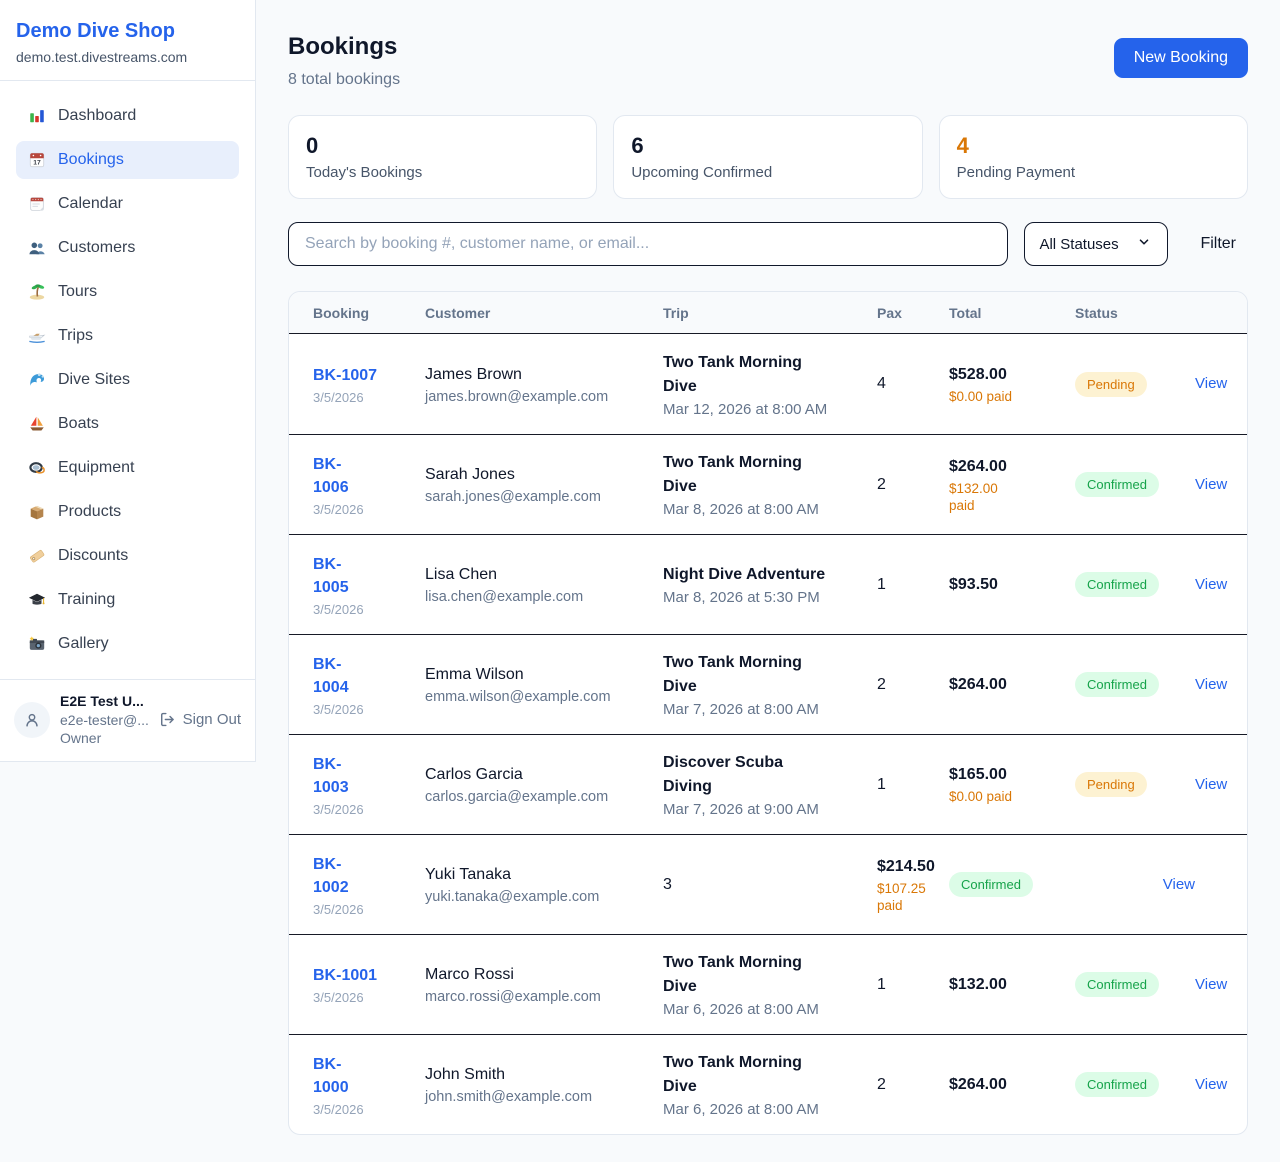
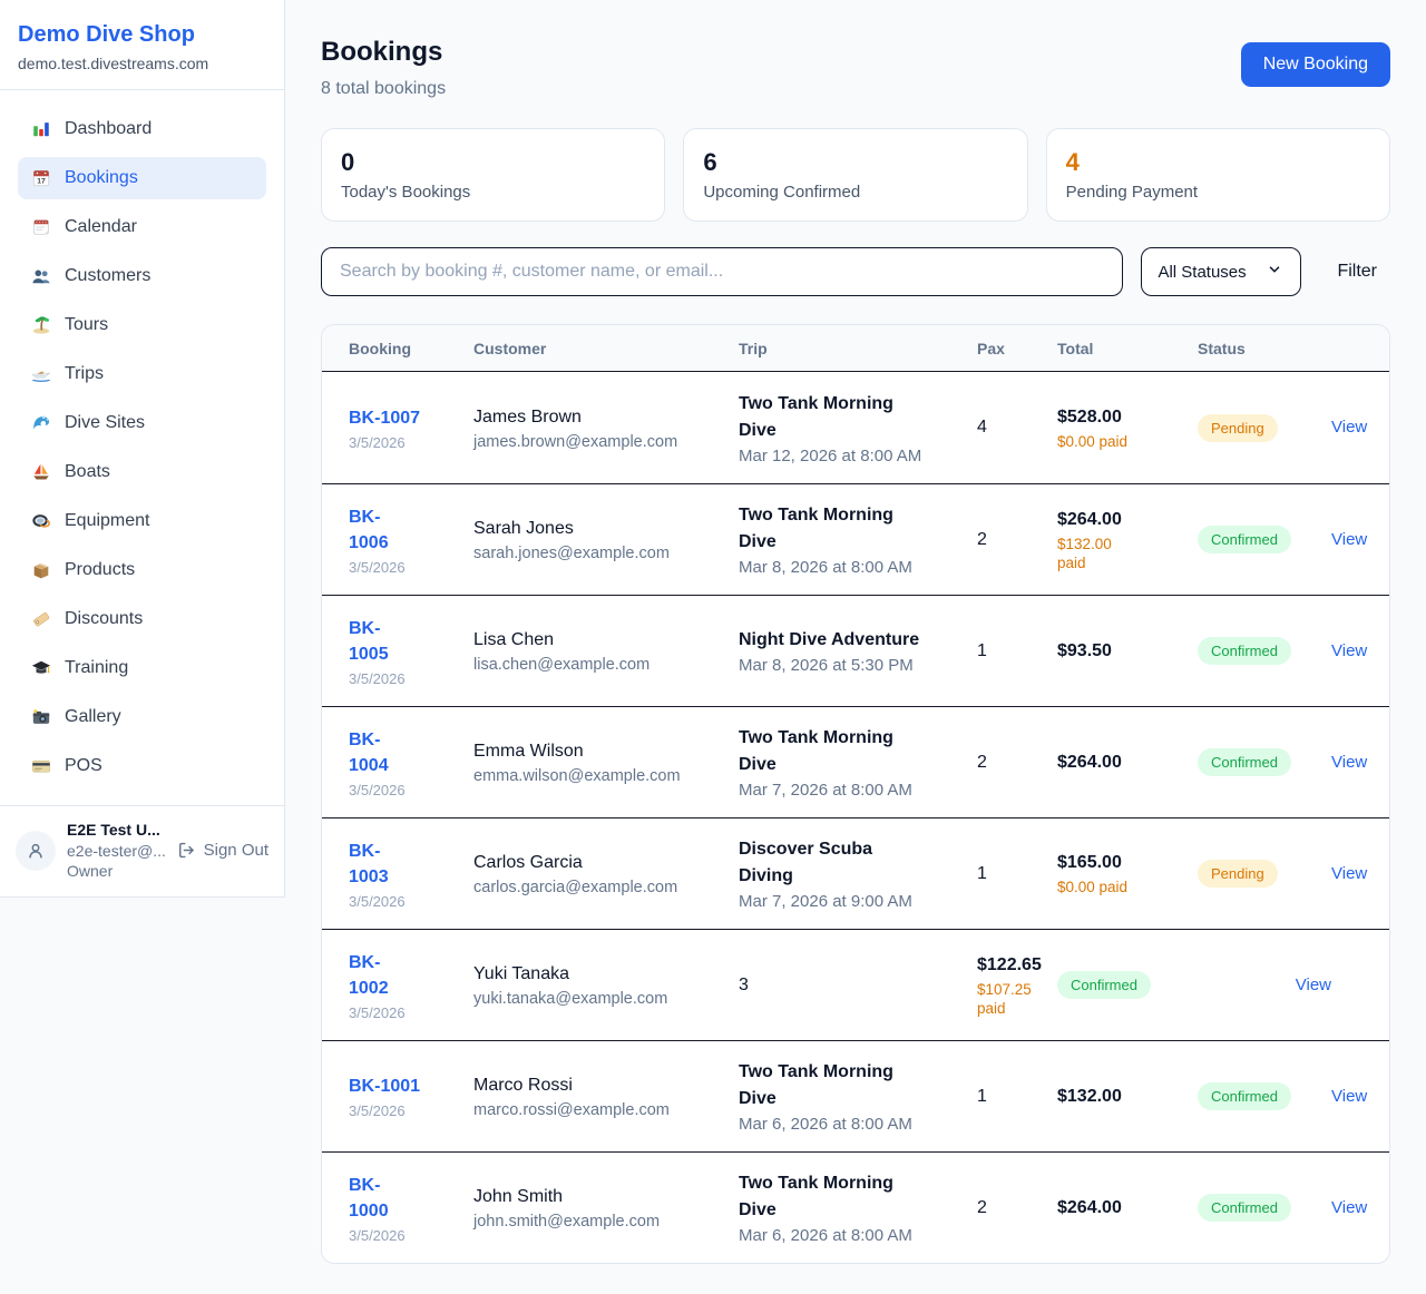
  Demo Dive Shop
  demo.test.divestreams.com
  Dashboard
  Bookings
  Calendar
  Customers
  Tours
  Trips
  Dive Sites
  Boats
  Equipment
  Products
  Discounts
  Training
  Gallery
+ POS
  E2E Test U...
  e2e-tester@...
  Owner
  Sign Out
  Bookings
  8 total bookings
  New Booking
  0
  Today's Bookings
  6
  Upcoming Confirmed
  4
  Pending Payment
  Search by booking #, customer name, or email...
  All Statuses
  Filter
  Booking
  Customer
  Trip
  Pax
  Total
  Status
  BK-1007
  3/5/2026
  James Brown
  james.brown@example.com
  Two Tank Morning
  Dive
  Mar 12, 2026 at 8:00 AM
  4
  $528.00
  $0.00 paid
  Pending
  View
  BK-
  1006
  3/5/2026
  Sarah Jones
  sarah.jones@example.com
  Two Tank Morning
  Dive
  Mar 8, 2026 at 8:00 AM
  2
  $264.00
  $132.00
  paid
  Confirmed
  View
  BK-
  1005
  3/5/2026
  Lisa Chen
  lisa.chen@example.com
  Night Dive Adventure
  Mar 8, 2026 at 5:30 PM
  1
  $93.50
  Confirmed
  View
  BK-
  1004
  3/5/2026
  Emma Wilson
  emma.wilson@example.com
  Two Tank Morning
  Dive
  Mar 7, 2026 at 8:00 AM
  2
  $264.00
  Confirmed
  View
  BK-
  1003
  3/5/2026
  Carlos Garcia
  carlos.garcia@example.com
  Discover Scuba
  Diving
  Mar 7, 2026 at 9:00 AM
  1
  $165.00
  $0.00 paid
  Pending
  View
  BK-
  1002
  3/5/2026
  Yuki Tanaka
  yuki.tanaka@example.com
  3
- $214.50
+ $122.65
  $107.25 paid
  Confirmed
  View
  BK-1001
  3/5/2026
  Marco Rossi
  marco.rossi@example.com
  Two Tank Morning
  Dive
  Mar 6, 2026 at 8:00 AM
  1
  $132.00
  Confirmed
  View
  BK-
  1000
  3/5/2026
  John Smith
  john.smith@example.com
  Two Tank Morning
  Dive
  Mar 6, 2026 at 8:00 AM
  2
  $264.00
  Confirmed
  View
